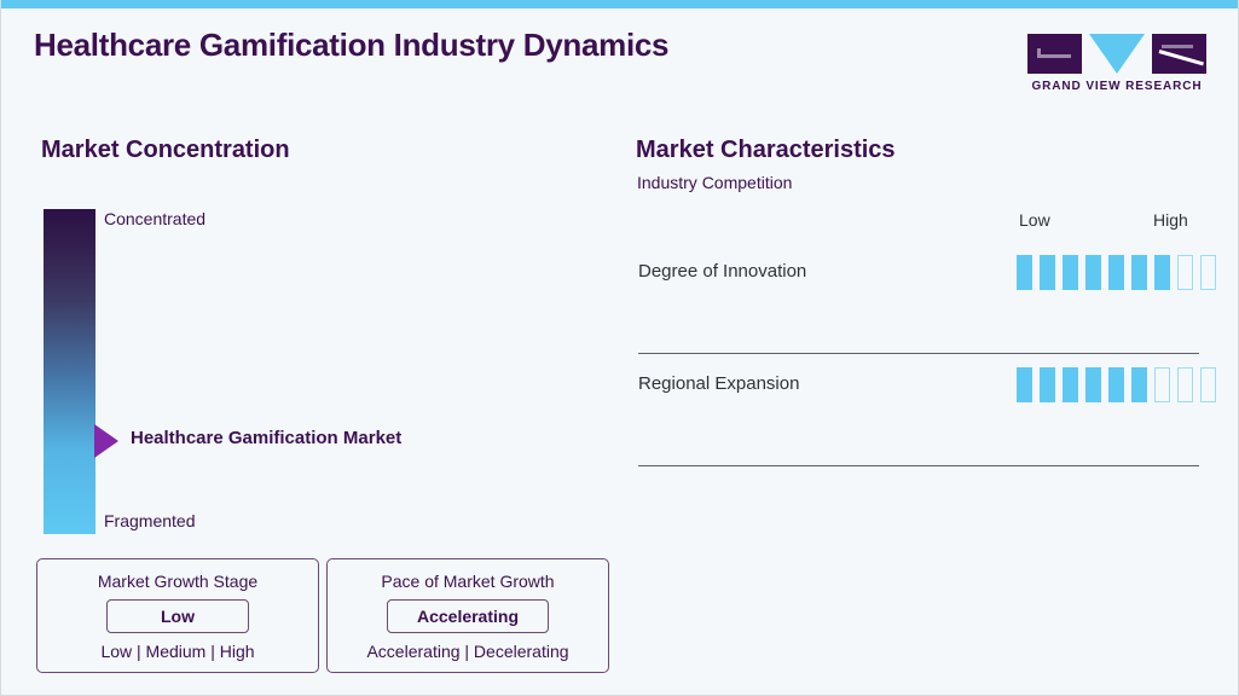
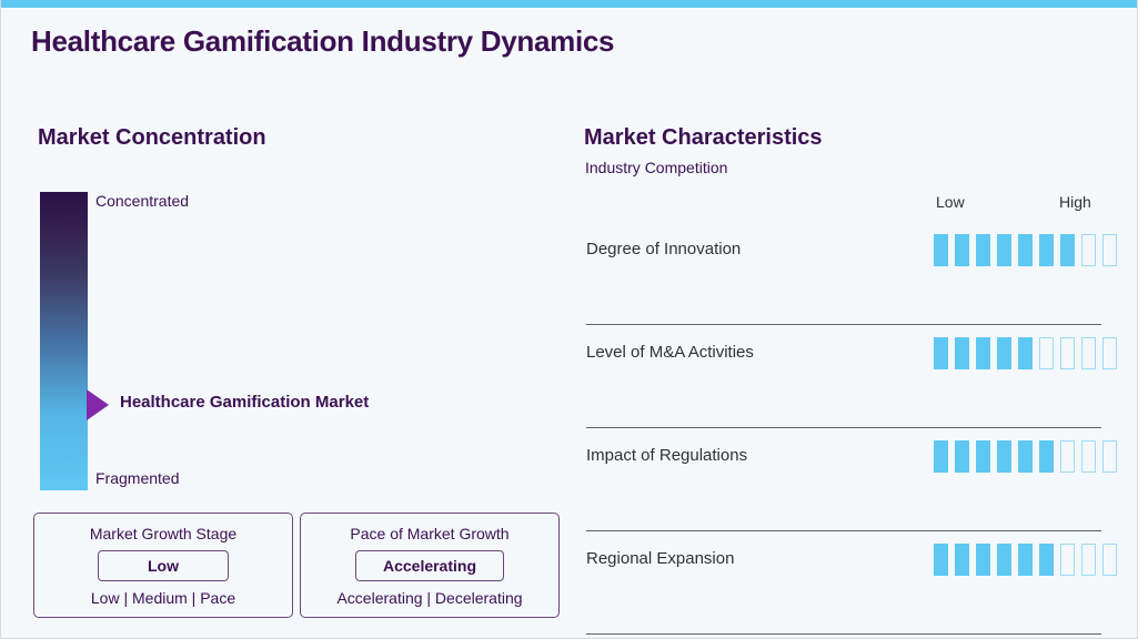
  Healthcare Gamification Industry Dynamics
- GRAND VIEW RESEARCH
  Market Concentration
  Concentrated
  Fragmented
  Healthcare Gamification Market
  Market Growth Stage
  Low
- Low | Medium | High
+ Low | Medium | Pace
  Pace of Market Growth
  Accelerating
  Accelerating | Decelerating
  Market Characteristics
  Industry Competition
  Low
  High
  Degree of Innovation
+ Level of M&A Activities
+ Impact of Regulations
  Regional Expansion
